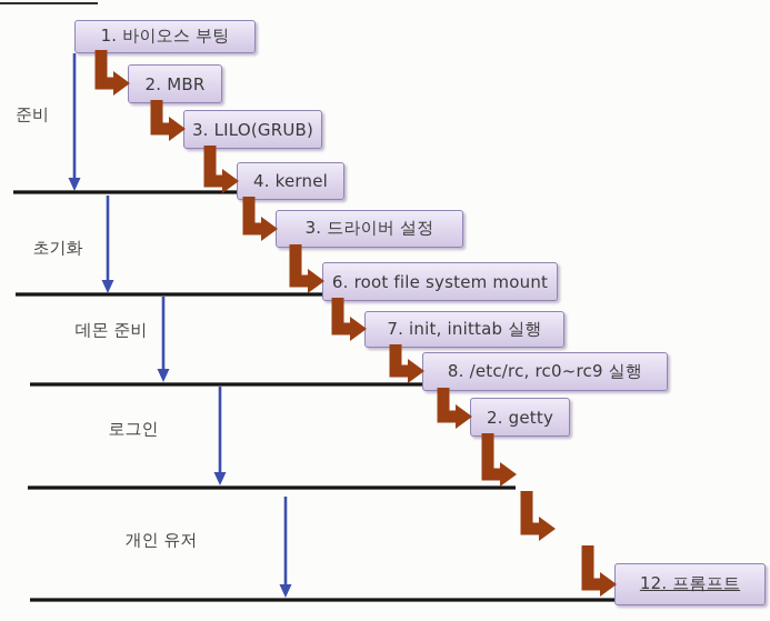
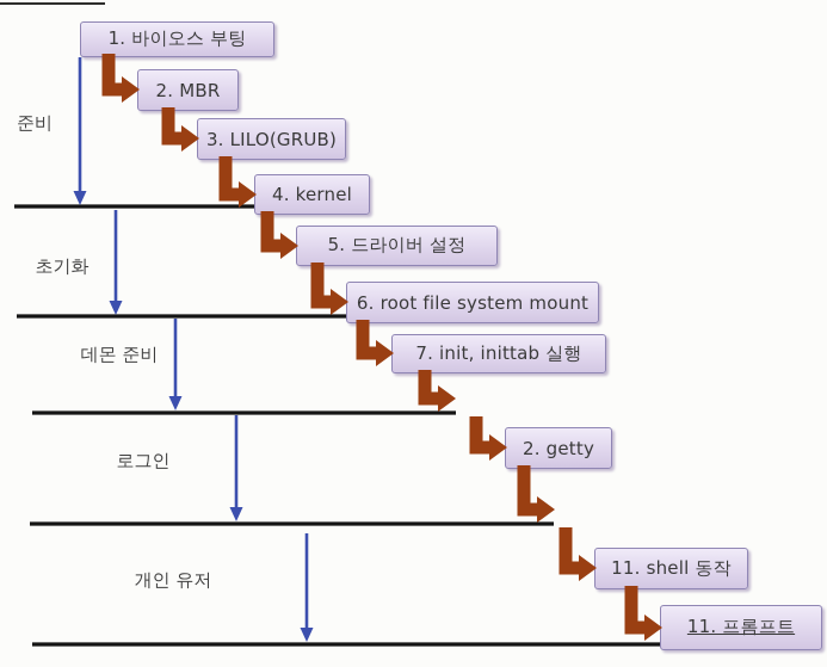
  1. 바이오스 부팅
  2. MBR
  3. LILO(GRUB)
  4. kernel
- 3. 드라이버 설정
+ 5. 드라이버 설정
  6. root file system mount
  7. init, inittab 실행
- 8. /etc/rc, rc0~rc9 실행
  2. getty
+ 11. shell 동작
- 12. 프롬프트
+ 11. 프롬프트
  준비
  초기화
  데몬 준비
  로그인
  개인 유저
